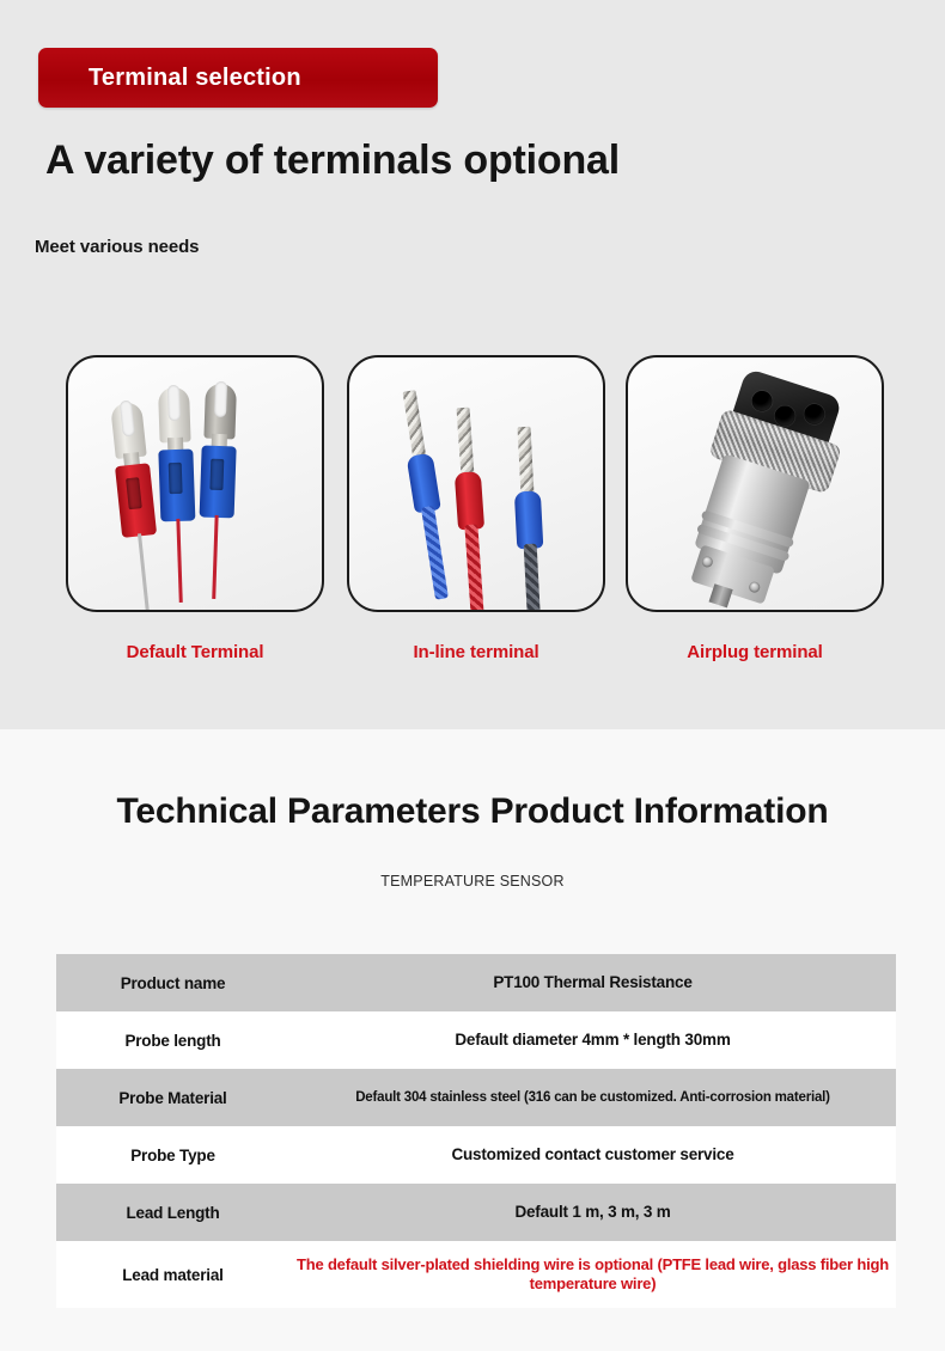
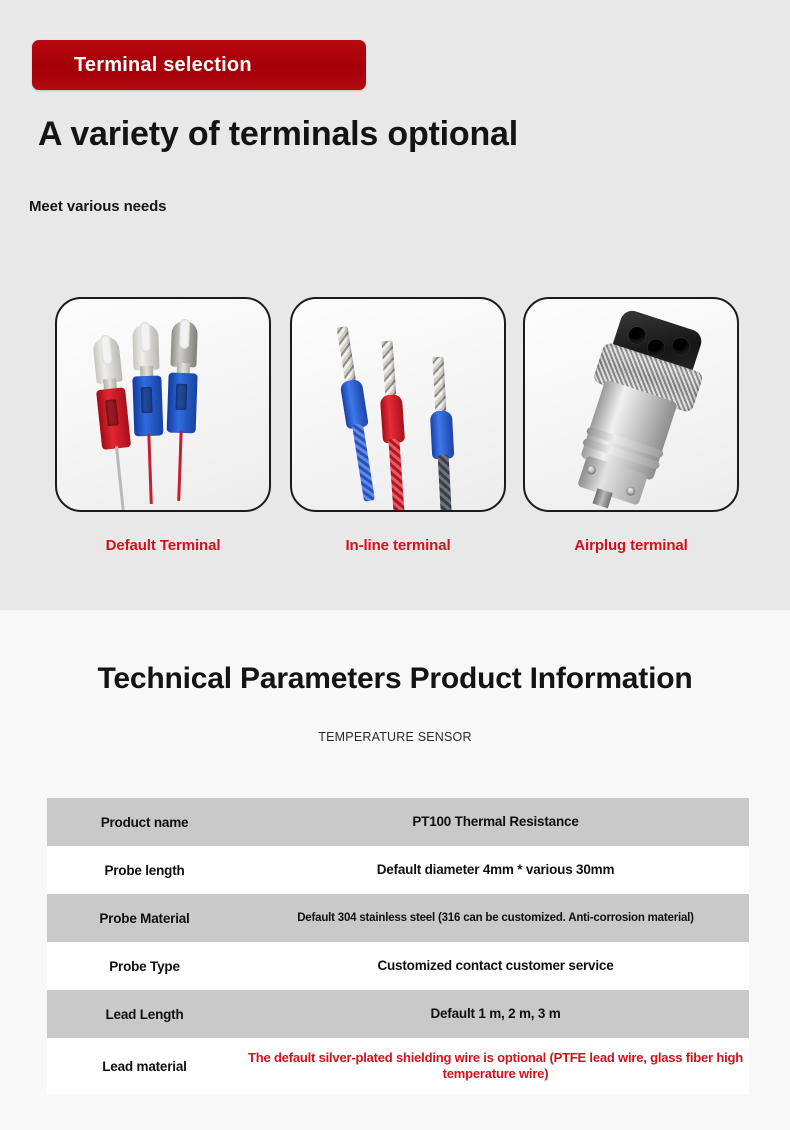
  Terminal selection
  A variety of terminals optional
  Meet various needs
  Default Terminal
  In-line terminal
  Airplug terminal
  Technical Parameters Product Information
  TEMPERATURE SENSOR
  Product name	PT100 Thermal Resistance
- Probe length	Default diameter 4mm * length 30mm
+ Probe length	Default diameter 4mm * various 30mm
  Probe Material	Default 304 stainless steel (316 can be customized. Anti-corrosion material)
  Probe Type	Customized contact customer service
- Lead Length	Default 1 m, 3 m, 3 m
+ Lead Length	Default 1 m, 2 m, 3 m
  Lead material	The default silver-plated shielding wire is optional (PTFE lead wire, glass fiber high temperature wire)
